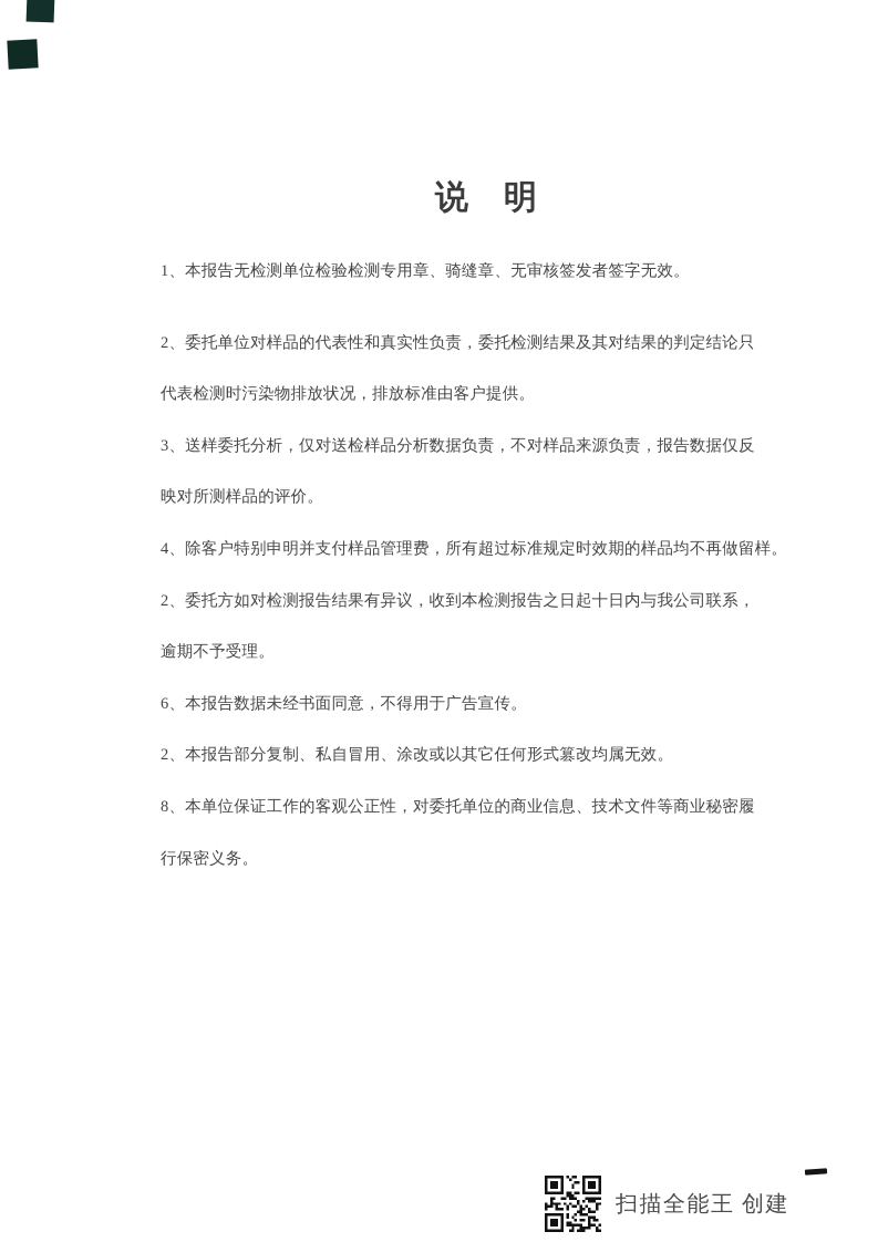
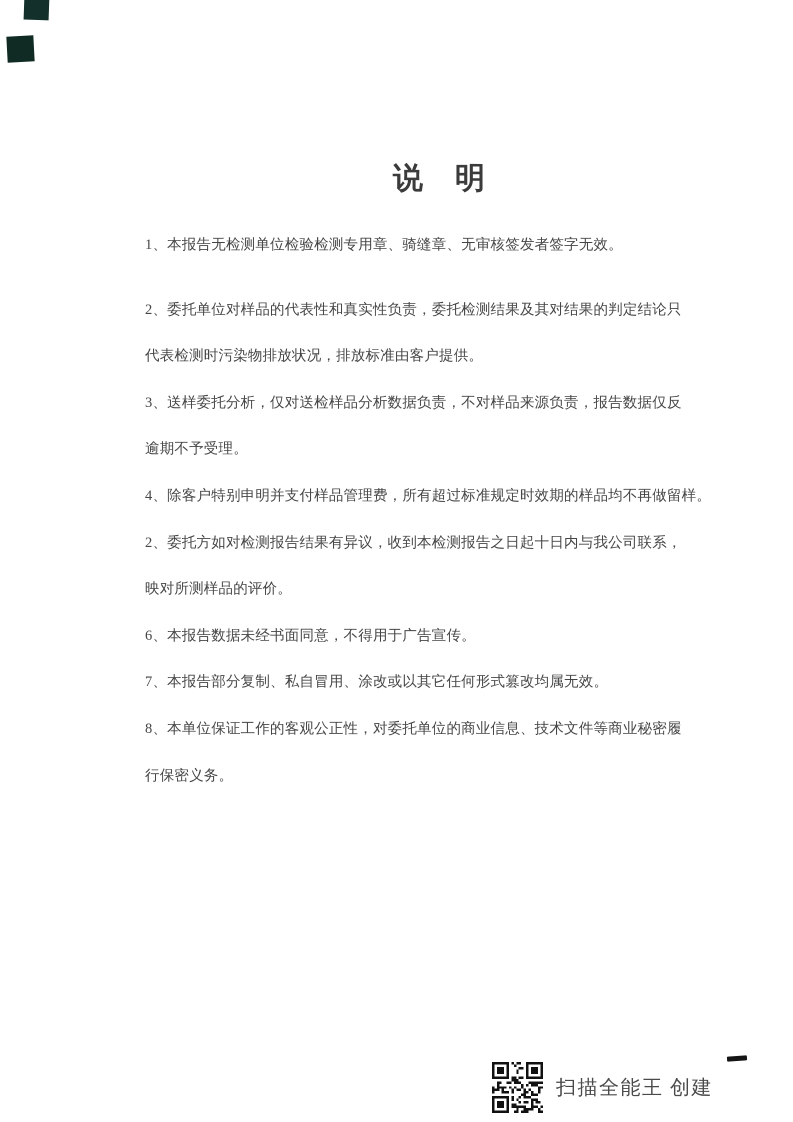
  说明
  1、本报告无检测单位检验检测专用章、骑缝章、无审核签发者签字无效。
  2、委托单位对样品的代表性和真实性负责，委托检测结果及其对结果的判定结论只
  代表检测时污染物排放状况，排放标准由客户提供。
  3、送样委托分析，仅对送检样品分析数据负责，不对样品来源负责，报告数据仅反
- 映对所测样品的评价。
+ 逾期不予受理。
  4、除客户特别申明并支付样品管理费，所有超过标准规定时效期的样品均不再做留样。
  2、委托方如对检测报告结果有异议，收到本检测报告之日起十日内与我公司联系，
- 逾期不予受理。
+ 映对所测样品的评价。
  6、本报告数据未经书面同意，不得用于广告宣传。
- 2、本报告部分复制、私自冒用、涂改或以其它任何形式篡改均属无效。
+ 7、本报告部分复制、私自冒用、涂改或以其它任何形式篡改均属无效。
  8、本单位保证工作的客观公正性，对委托单位的商业信息、技术文件等商业秘密履
  行保密义务。
  扫描全能王 创建
